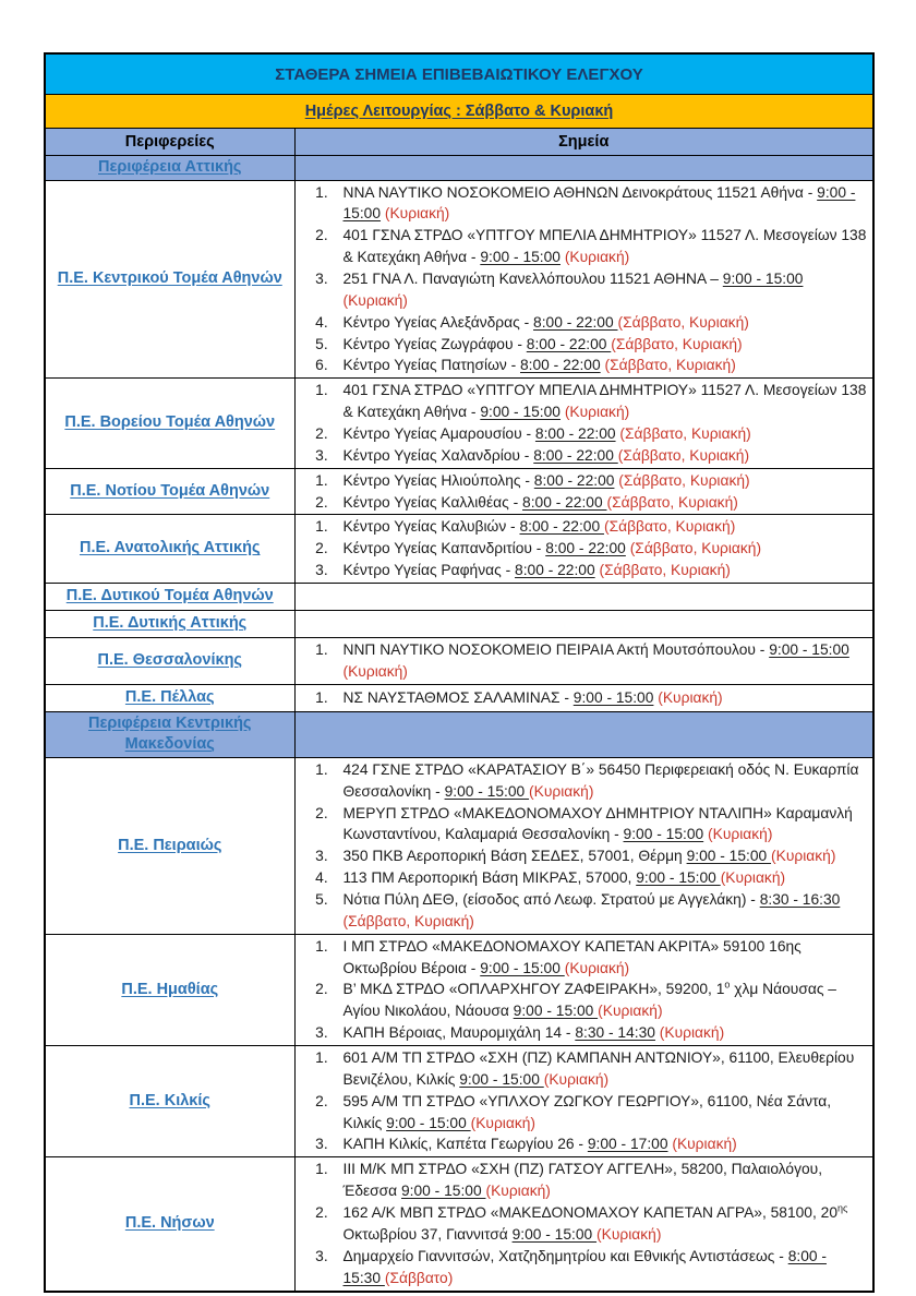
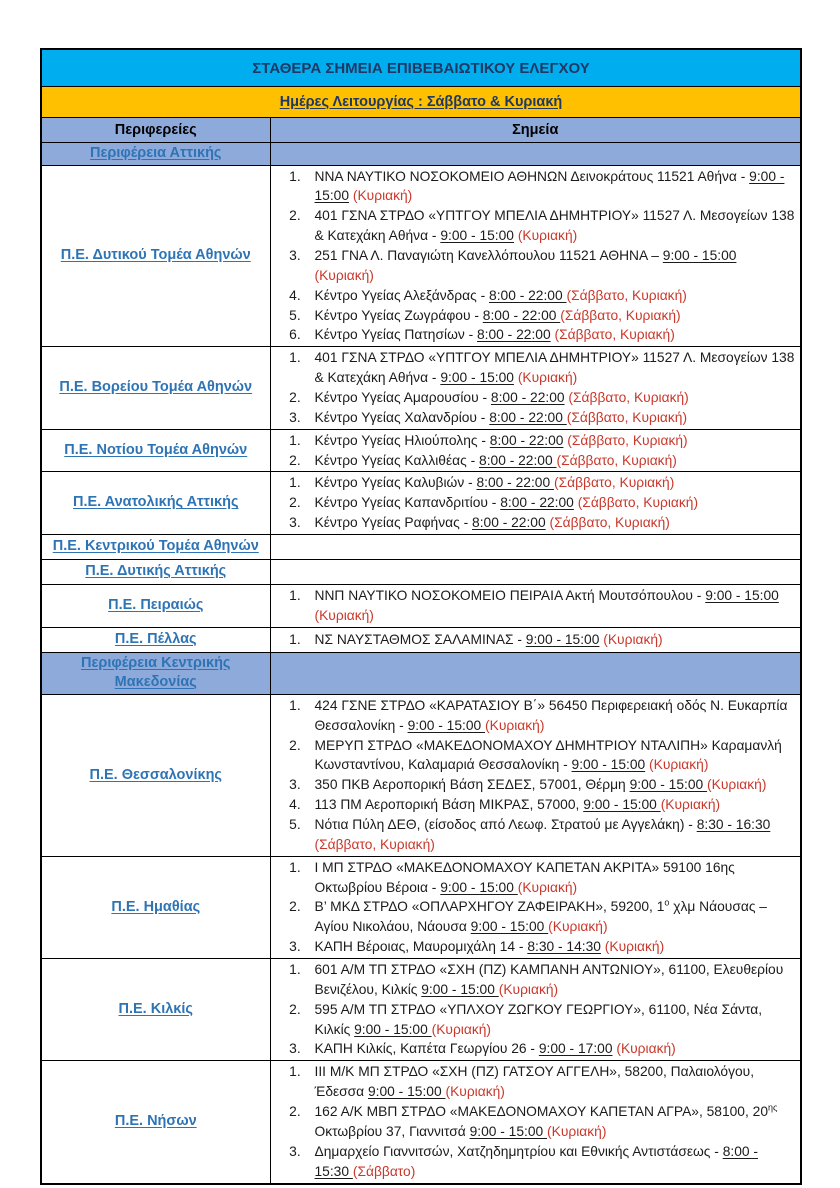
  ΣΤΑΘΕΡΑ ΣΗΜΕΙΑ ΕΠΙΒΕΒΑΙΩΤΙΚΟΥ ΕΛΕΓΧΟΥ
  Ημέρες Λειτουργίας : Σάββατο & Κυριακή
  Περιφερείες	Σημεία
  Περιφέρεια Αττικής
- Π.Ε. Κεντρικού Τομέα Αθηνών	ΝΝΑ ΝΑΥΤΙΚΟ ΝΟΣΟΚΟΜΕΙΟ ΑΘΗΝΩΝ Δεινοκράτους 11521 Αθήνα - 9:00 - 15:00 (Κυριακή)401 ΓΣΝΑ ΣΤΡΔΟ «ΥΠΤΓΟΥ ΜΠΕΛΙΑ ΔΗΜΗΤΡΙΟΥ» 11527 Λ. Μεσογείων 138 & Κατεχάκη Αθήνα - 9:00 - 15:00 (Κυριακή)251 ΓΝΑ Λ. Παναγιώτη Κανελλόπουλου 11521 ΑΘΗΝΑ – 9:00 - 15:00 (Κυριακή)Κέντρο Υγείας Αλεξάνδρας - 8:00 - 22:00 (Σάββατο, Κυριακή)Κέντρο Υγείας Ζωγράφου - 8:00 - 22:00 (Σάββατο, Κυριακή)Κέντρο Υγείας Πατησίων - 8:00 - 22:00 (Σάββατο, Κυριακή)
+ Π.Ε. Δυτικού Τομέα Αθηνών	ΝΝΑ ΝΑΥΤΙΚΟ ΝΟΣΟΚΟΜΕΙΟ ΑΘΗΝΩΝ Δεινοκράτους 11521 Αθήνα - 9:00 - 15:00 (Κυριακή)401 ΓΣΝΑ ΣΤΡΔΟ «ΥΠΤΓΟΥ ΜΠΕΛΙΑ ΔΗΜΗΤΡΙΟΥ» 11527 Λ. Μεσογείων 138 & Κατεχάκη Αθήνα - 9:00 - 15:00 (Κυριακή)251 ΓΝΑ Λ. Παναγιώτη Κανελλόπουλου 11521 ΑΘΗΝΑ – 9:00 - 15:00 (Κυριακή)Κέντρο Υγείας Αλεξάνδρας - 8:00 - 22:00 (Σάββατο, Κυριακή)Κέντρο Υγείας Ζωγράφου - 8:00 - 22:00 (Σάββατο, Κυριακή)Κέντρο Υγείας Πατησίων - 8:00 - 22:00 (Σάββατο, Κυριακή)
  Π.Ε. Βορείου Τομέα Αθηνών	401 ΓΣΝΑ ΣΤΡΔΟ «ΥΠΤΓΟΥ ΜΠΕΛΙΑ ΔΗΜΗΤΡΙΟΥ» 11527 Λ. Μεσογείων 138 & Κατεχάκη Αθήνα - 9:00 - 15:00 (Κυριακή)Κέντρο Υγείας Αμαρουσίου - 8:00 - 22:00 (Σάββατο, Κυριακή)Κέντρο Υγείας Χαλανδρίου - 8:00 - 22:00 (Σάββατο, Κυριακή)
  Π.Ε. Νοτίου Τομέα Αθηνών	Κέντρο Υγείας Ηλιούπολης - 8:00 - 22:00 (Σάββατο, Κυριακή)Κέντρο Υγείας Καλλιθέας - 8:00 - 22:00 (Σάββατο, Κυριακή)
  Π.Ε. Ανατολικής Αττικής	Κέντρο Υγείας Καλυβιών - 8:00 - 22:00 (Σάββατο, Κυριακή)Κέντρο Υγείας Καπανδριτίου - 8:00 - 22:00 (Σάββατο, Κυριακή)Κέντρο Υγείας Ραφήνας - 8:00 - 22:00 (Σάββατο, Κυριακή)
- Π.Ε. Δυτικού Τομέα Αθηνών
+ Π.Ε. Κεντρικού Τομέα Αθηνών
  Π.Ε. Δυτικής Αττικής
- Π.Ε. Θεσσαλονίκης	ΝΝΠ ΝΑΥΤΙΚΟ ΝΟΣΟΚΟΜΕΙΟ ΠΕΙΡΑΙΑ Ακτή Μουτσόπουλου - 9:00 - 15:00 (Κυριακή)
+ Π.Ε. Πειραιώς	ΝΝΠ ΝΑΥΤΙΚΟ ΝΟΣΟΚΟΜΕΙΟ ΠΕΙΡΑΙΑ Ακτή Μουτσόπουλου - 9:00 - 15:00 (Κυριακή)
  Π.Ε. Πέλλας	ΝΣ ΝΑΥΣΤΑΘΜΟΣ ΣΑΛΑΜΙΝΑΣ - 9:00 - 15:00 (Κυριακή)
  Περιφέρεια Κεντρικής Μακεδονίας
- Π.Ε. Πειραιώς	424 ΓΣΝΕ ΣΤΡΔΟ «ΚΑΡΑΤΑΣΙΟΥ Β΄» 56450 Περιφερειακή οδός Ν. Ευκαρπία Θεσσαλονίκη - 9:00 - 15:00 (Κυριακή)ΜΕΡΥΠ ΣΤΡΔΟ «ΜΑΚΕΔΟΝΟΜΑΧΟΥ ΔΗΜΗΤΡΙΟΥ ΝΤΑΛΙΠΗ» Καραμανλή Κωνσταντίνου, Καλαμαριά Θεσσαλονίκη - 9:00 - 15:00 (Κυριακή)350 ΠΚΒ Αεροπορική Βάση ΣΕΔΕΣ, 57001, Θέρμη 9:00 - 15:00 (Κυριακή)113 ΠΜ Αεροπορική Βάση ΜΙΚΡΑΣ, 57000, 9:00 - 15:00 (Κυριακή)Νότια Πύλη ΔΕΘ, (είσοδος από Λεωφ. Στρατού με Αγγελάκη) - 8:30 - 16:30 (Σάββατο, Κυριακή)
+ Π.Ε. Θεσσαλονίκης	424 ΓΣΝΕ ΣΤΡΔΟ «ΚΑΡΑΤΑΣΙΟΥ Β΄» 56450 Περιφερειακή οδός Ν. Ευκαρπία Θεσσαλονίκη - 9:00 - 15:00 (Κυριακή)ΜΕΡΥΠ ΣΤΡΔΟ «ΜΑΚΕΔΟΝΟΜΑΧΟΥ ΔΗΜΗΤΡΙΟΥ ΝΤΑΛΙΠΗ» Καραμανλή Κωνσταντίνου, Καλαμαριά Θεσσαλονίκη - 9:00 - 15:00 (Κυριακή)350 ΠΚΒ Αεροπορική Βάση ΣΕΔΕΣ, 57001, Θέρμη 9:00 - 15:00 (Κυριακή)113 ΠΜ Αεροπορική Βάση ΜΙΚΡΑΣ, 57000, 9:00 - 15:00 (Κυριακή)Νότια Πύλη ΔΕΘ, (είσοδος από Λεωφ. Στρατού με Αγγελάκη) - 8:30 - 16:30 (Σάββατο, Κυριακή)
  Π.Ε. Ημαθίας	Ι ΜΠ ΣΤΡΔΟ «ΜΑΚΕΔΟΝΟΜΑΧΟΥ ΚΑΠΕΤΑΝ ΑΚΡΙΤΑ» 59100 16ης Οκτωβρίου Βέροια - 9:00 - 15:00 (Κυριακή)Β’ ΜΚΔ ΣΤΡΔΟ «ΟΠΛΑΡΧΗΓΟΥ ΖΑΦΕΙΡΑΚΗ», 59200, 1ο χλμ Νάουσας – Αγίου Νικολάου, Νάουσα 9:00 - 15:00 (Κυριακή)ΚΑΠΗ Βέροιας, Μαυρομιχάλη 14 - 8:30 - 14:30 (Κυριακή)
  Π.Ε. Κιλκίς	601 Α/Μ ΤΠ ΣΤΡΔΟ «ΣΧΗ (ΠΖ) ΚΑΜΠΑΝΗ ΑΝΤΩΝΙΟΥ», 61100, Ελευθερίου Βενιζέλου, Κιλκίς 9:00 - 15:00 (Κυριακή)595 Α/Μ ΤΠ ΣΤΡΔΟ «ΥΠΛΧΟΥ ΖΩΓΚΟΥ ΓΕΩΡΓΙΟΥ», 61100, Νέα Σάντα, Κιλκίς 9:00 - 15:00 (Κυριακή)ΚΑΠΗ Κιλκίς, Καπέτα Γεωργίου 26 - 9:00 - 17:00 (Κυριακή)
  Π.Ε. Νήσων	ΙΙΙ Μ/Κ ΜΠ ΣΤΡΔΟ «ΣΧΗ (ΠΖ) ΓΑΤΣΟΥ ΑΓΓΕΛΗ», 58200, Παλαιολόγου, Έδεσσα 9:00 - 15:00 (Κυριακή)162 Α/Κ ΜΒΠ ΣΤΡΔΟ «ΜΑΚΕΔΟΝΟΜΑΧΟΥ ΚΑΠΕΤΑΝ ΑΓΡΑ», 58100, 20ης Οκτωβρίου 37, Γιαννιτσά 9:00 - 15:00 (Κυριακή)Δημαρχείο Γιαννιτσών, Χατζηδημητρίου και Εθνικής Αντιστάσεως - 8:00 - 15:30 (Σάββατο)
